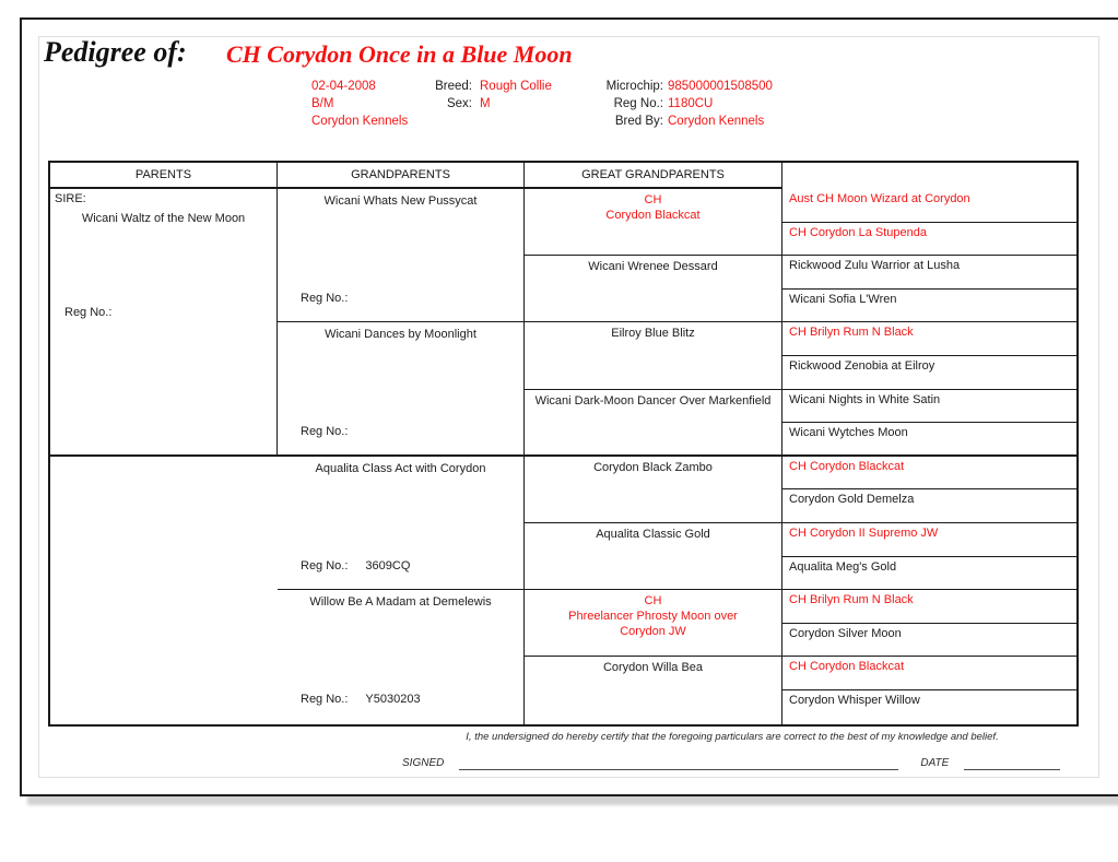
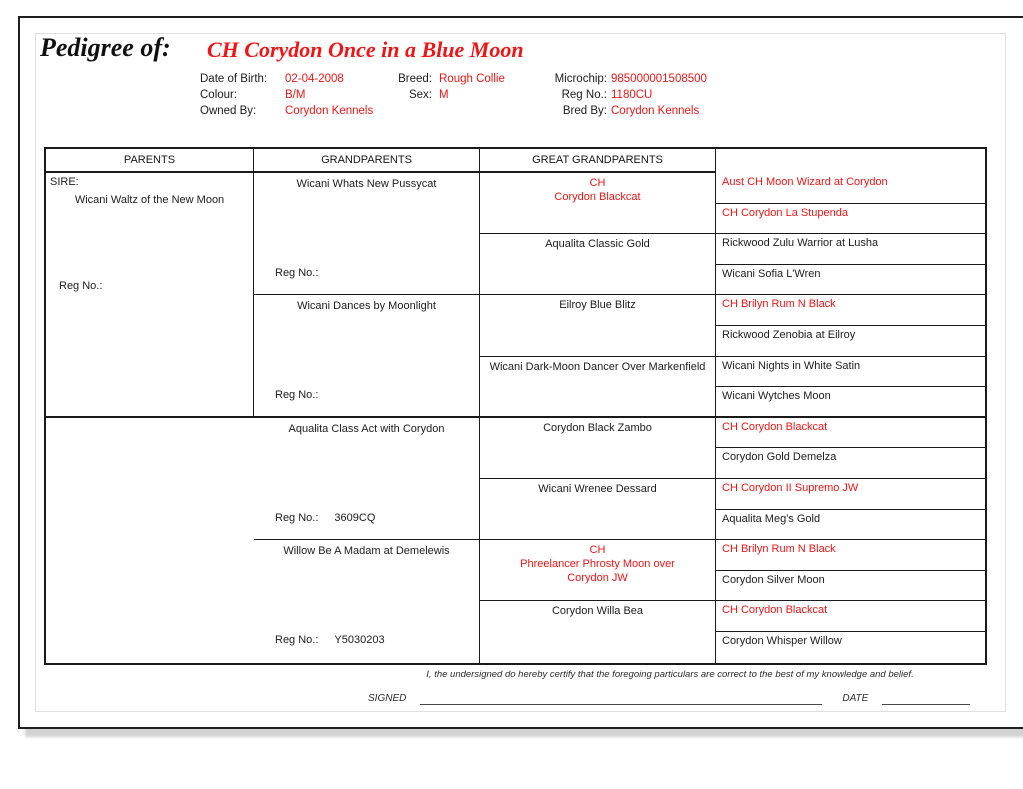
  Pedigree of:
  CH Corydon Once in a Blue Moon
+ Date of Birth:
+ Colour:
+ Owned By:
  02-04-2008
  B/M
  Corydon Kennels
  Breed:
  Sex:
  Rough Collie
  M
  Microchip:
  Reg No.:
  Bred By:
  985000001508500
  1180CU
  Corydon Kennels
  PARENTS
  GRANDPARENTS
  GREAT GRANDPARENTS
  SIRE:
  Wicani Waltz of the New Moon
  Reg No.:
  Wicani Whats New Pussycat
  Reg No.:
  Wicani Dances by Moonlight
  Reg No.:
  Aqualita Class Act with Corydon
  Reg No.: 3609CQ
  Willow Be A Madam at Demelewis
  Reg No.: Y5030203
  CH
  Corydon Blackcat
- Wicani Wrenee Dessard
+ Aqualita Classic Gold
  Eilroy Blue Blitz
  Wicani Dark-Moon Dancer Over Markenfield
  Corydon Black Zambo
- Aqualita Classic Gold
+ Wicani Wrenee Dessard
  CH
  Phreelancer Phrosty Moon over
  Corydon JW
  Corydon Willa Bea
  Aust CH Moon Wizard at Corydon
  CH Corydon La Stupenda
  Rickwood Zulu Warrior at Lusha
  Wicani Sofia L'Wren
  CH Brilyn Rum N Black
  Rickwood Zenobia at Eilroy
  Wicani Nights in White Satin
  Wicani Wytches Moon
  CH Corydon Blackcat
  Corydon Gold Demelza
  CH Corydon II Supremo JW
  Aqualita Meg's Gold
  CH Brilyn Rum N Black
  Corydon Silver Moon
  CH Corydon Blackcat
  Corydon Whisper Willow
  I, the undersigned do hereby certify that the foregoing particulars are correct to the best of my knowledge and belief.
  SIGNED
  DATE
